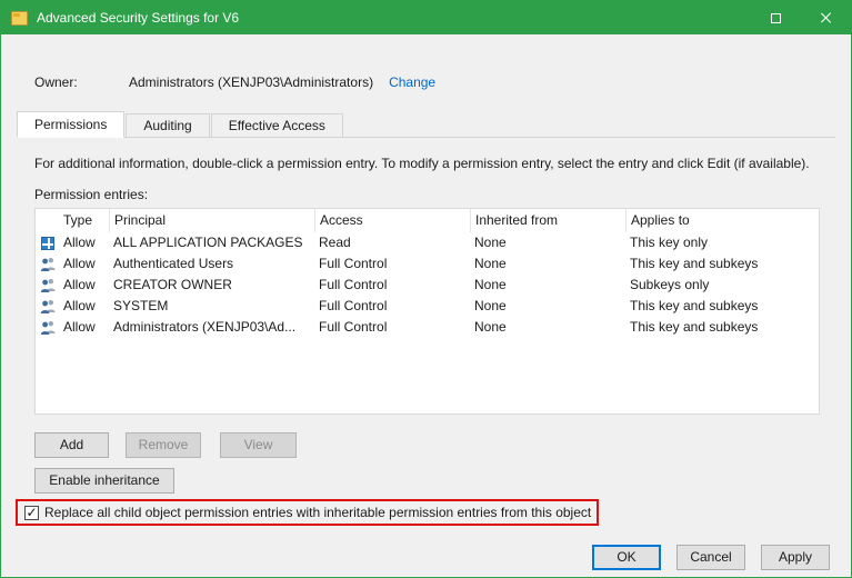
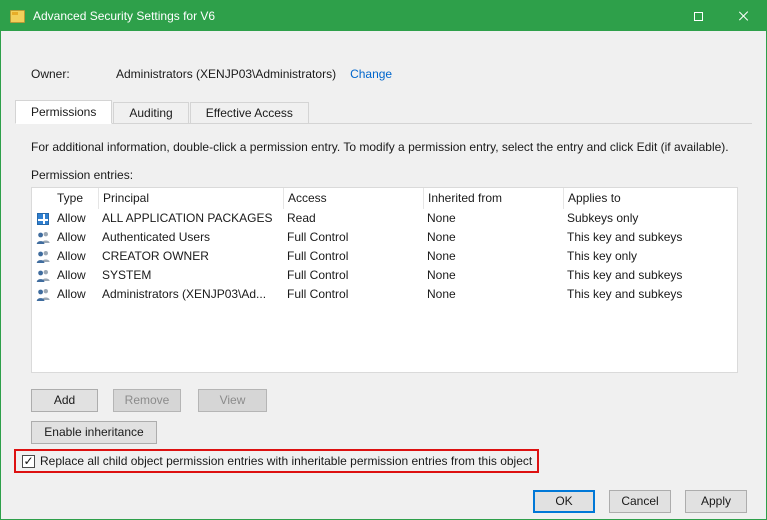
  Advanced Security Settings for V6
  Owner:
  Administrators (XENJP03\Administrators)
  Change
  Permissions
  Auditing
  Effective Access
  For additional information, double-click a permission entry. To modify a permission entry, select the entry and click Edit (if available).
  Permission entries:
  Type
  Principal
  Access
  Inherited from
  Applies to
  Allow
  ALL APPLICATION PACKAGES
  Read
  None
- This key only
+ Subkeys only
  Allow
  Authenticated Users
  Full Control
  None
  This key and subkeys
  Allow
  CREATOR OWNER
  Full Control
  None
- Subkeys only
+ This key only
  Allow
  SYSTEM
  Full Control
  None
  This key and subkeys
  Allow
  Administrators (XENJP03\Ad...
  Full Control
  None
  This key and subkeys
  Add
  Remove
  View
  Enable inheritance
  ✓
  Replace all child object permission entries with inheritable permission entries from this object
  OK
  Cancel
  Apply
